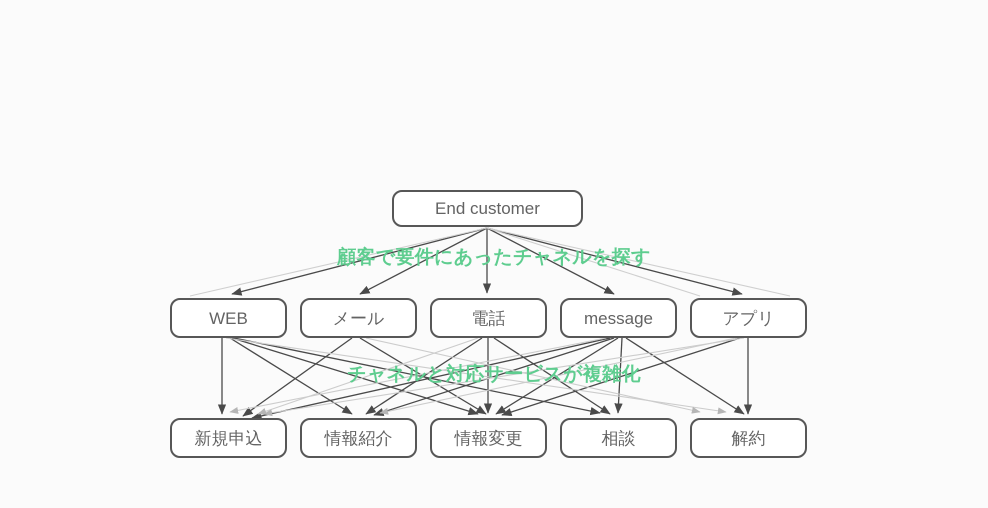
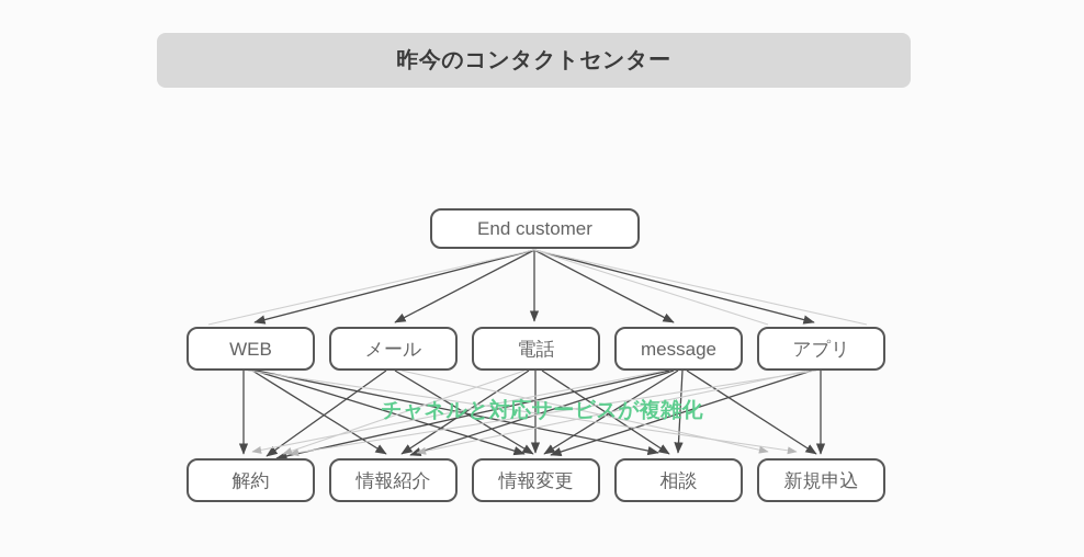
+ 昨今のコンタクトセンター
  End customer
- 顧客で要件にあったチャネルを探す
  WEB
  メール
  電話
  message
  アプリ
  チャネルと対応サービスが複雑化
- 新規申込
+ 解約
  情報紹介
  情報変更
  相談
- 解約
+ 新規申込
